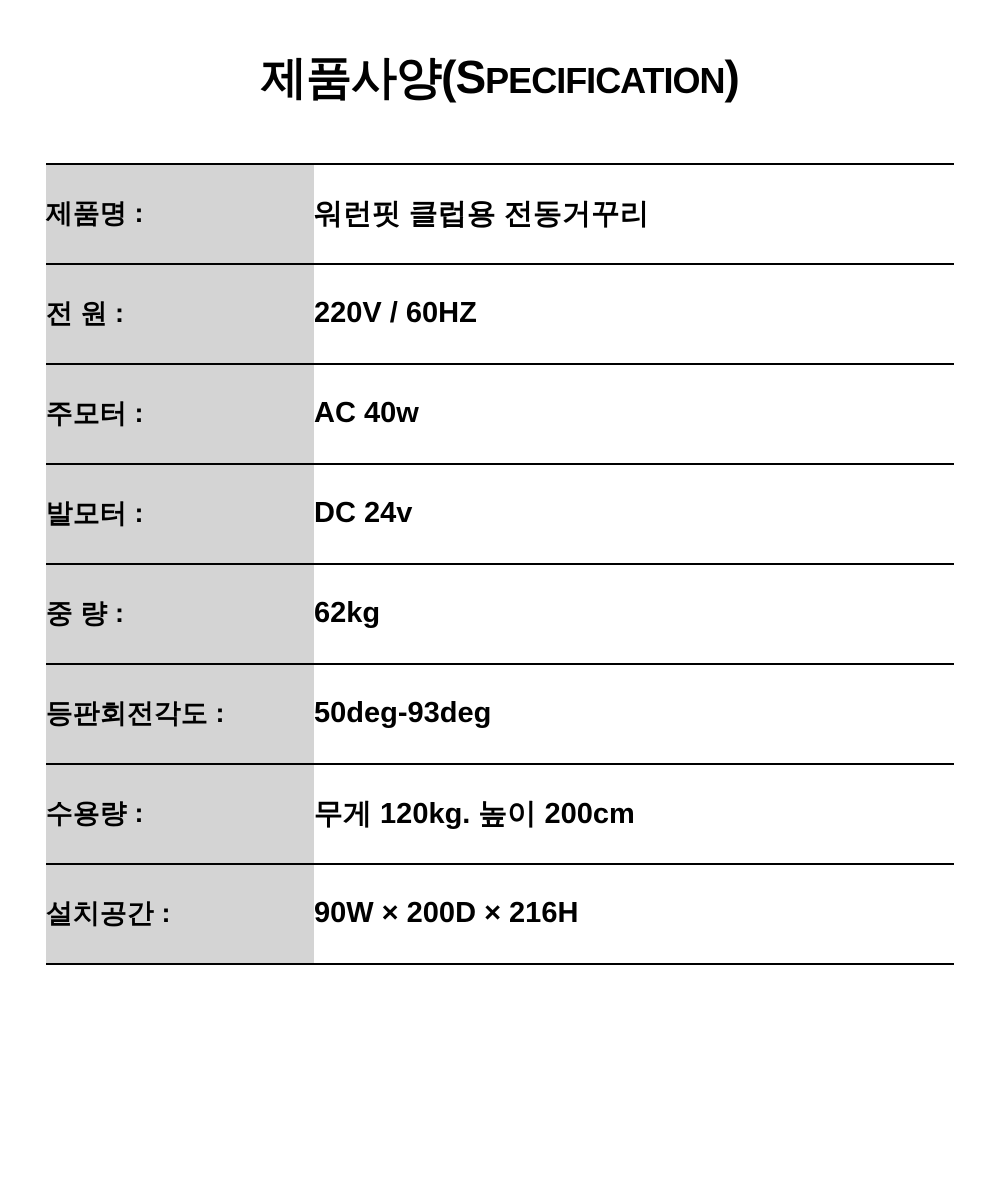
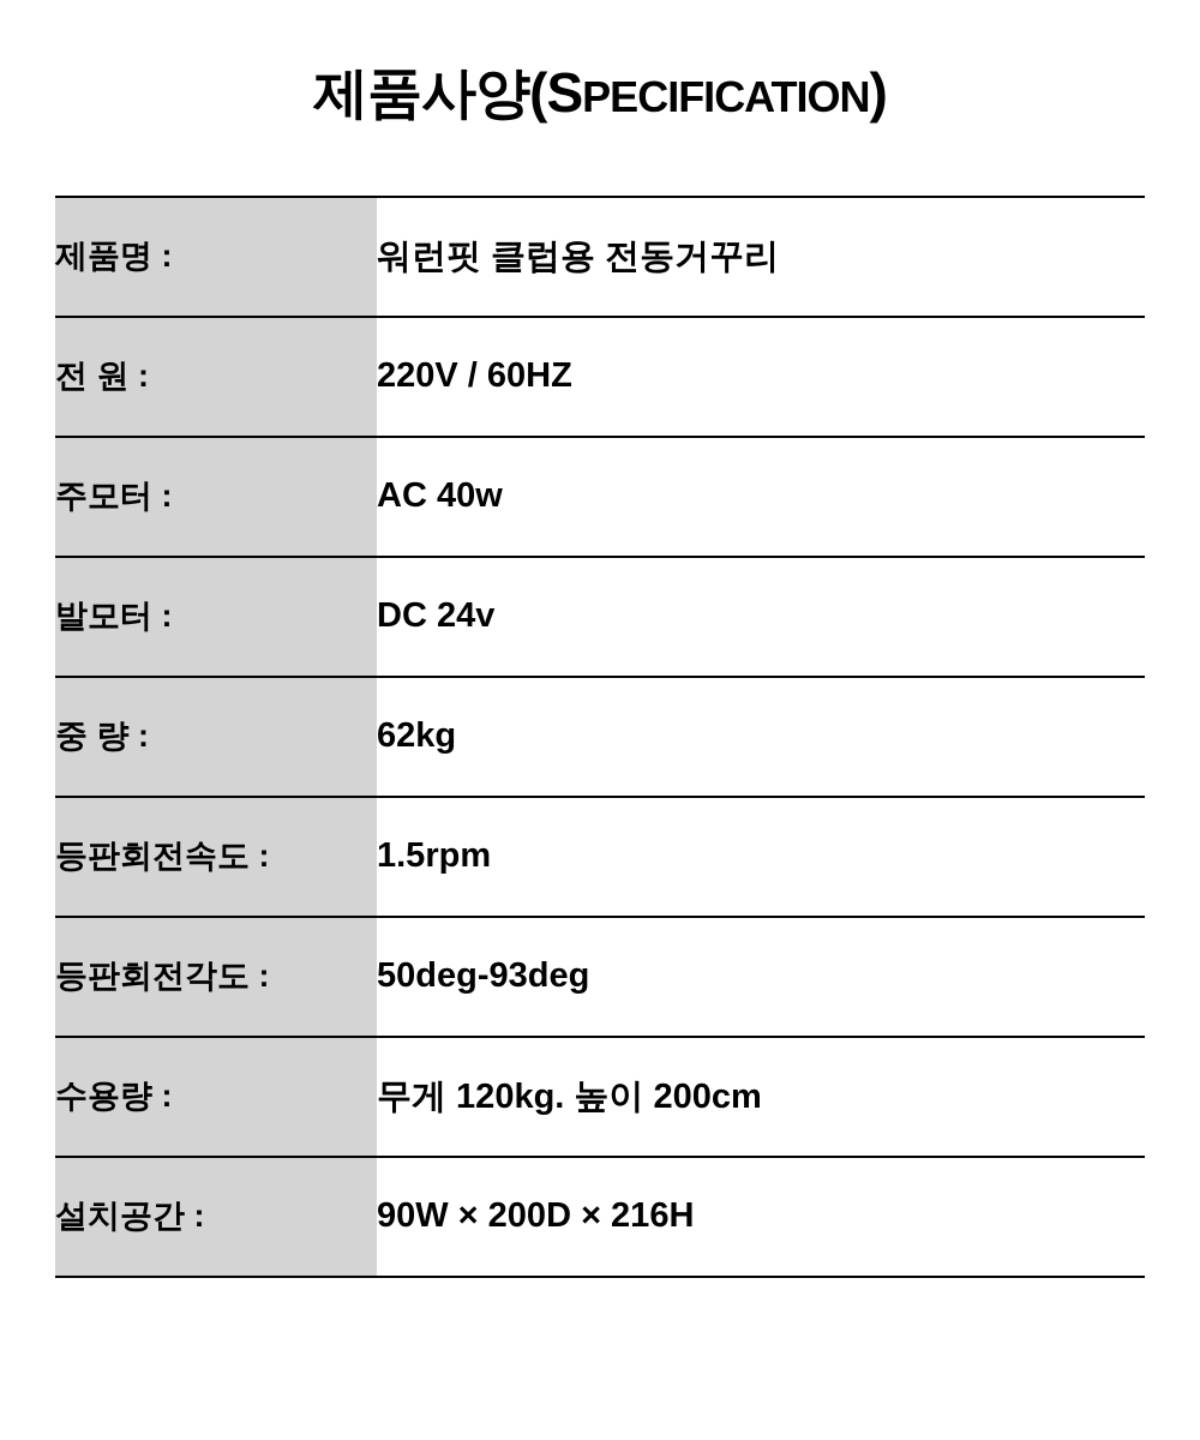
  제품사양(SPECIFICATION)
  제품명 :	워런핏 클럽용 전동거꾸리
  전 원 :	220V / 60HZ
  주모터 :	AC 40w
  발모터 :	DC 24v
  중 량 :	62kg
+ 등판회전속도 :	1.5rpm
  등판회전각도 :	50deg-93deg
  수용량 :	무게 120kg. 높이 200cm
  설치공간 :	90W × 200D × 216H
